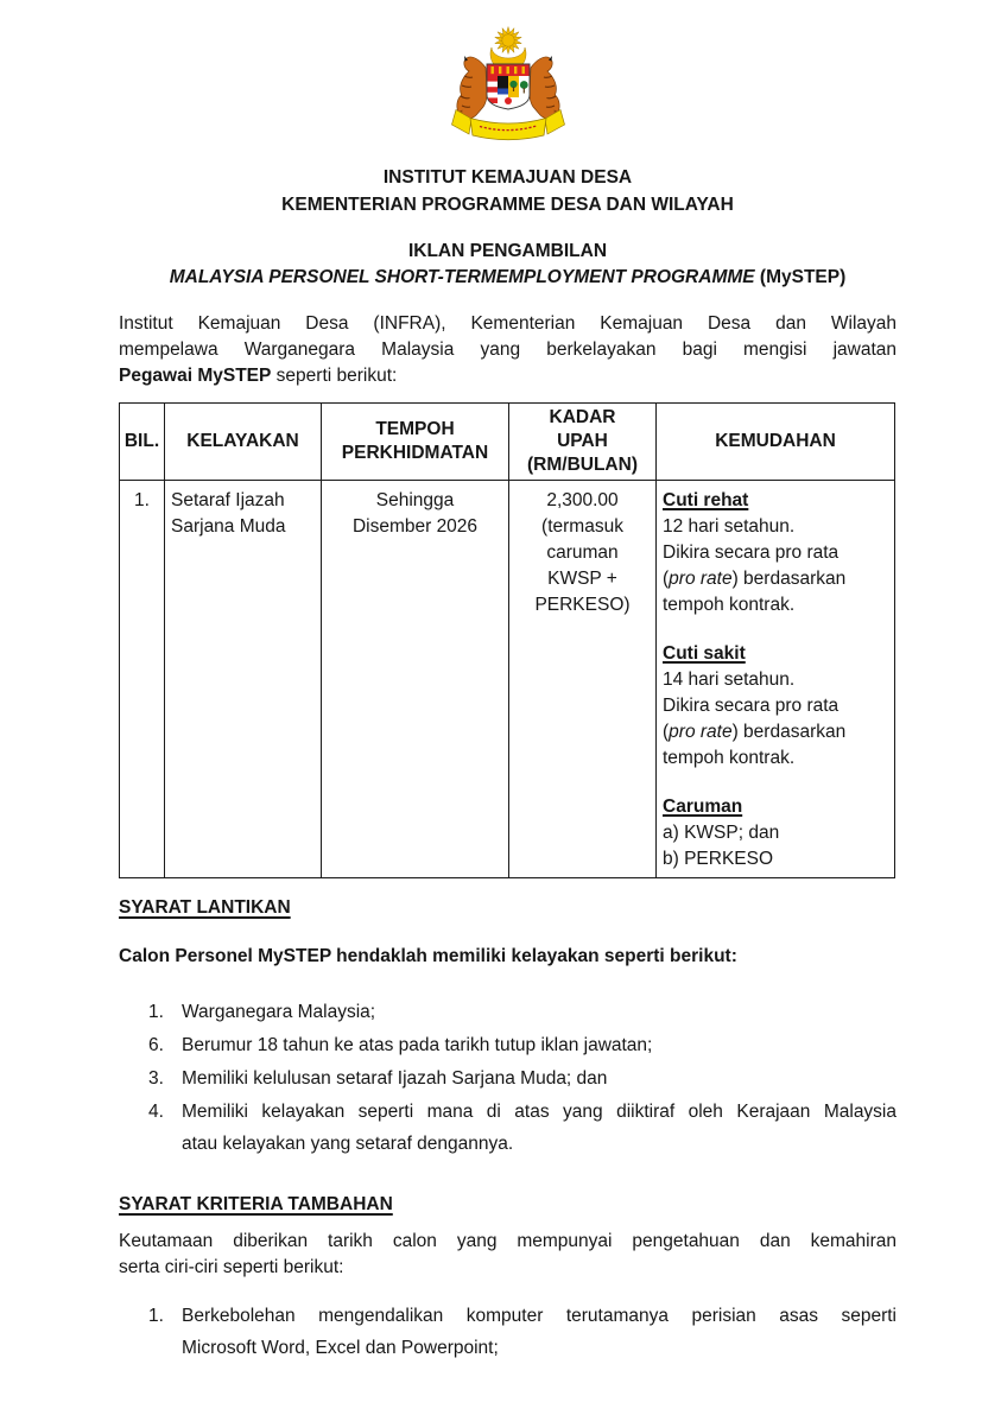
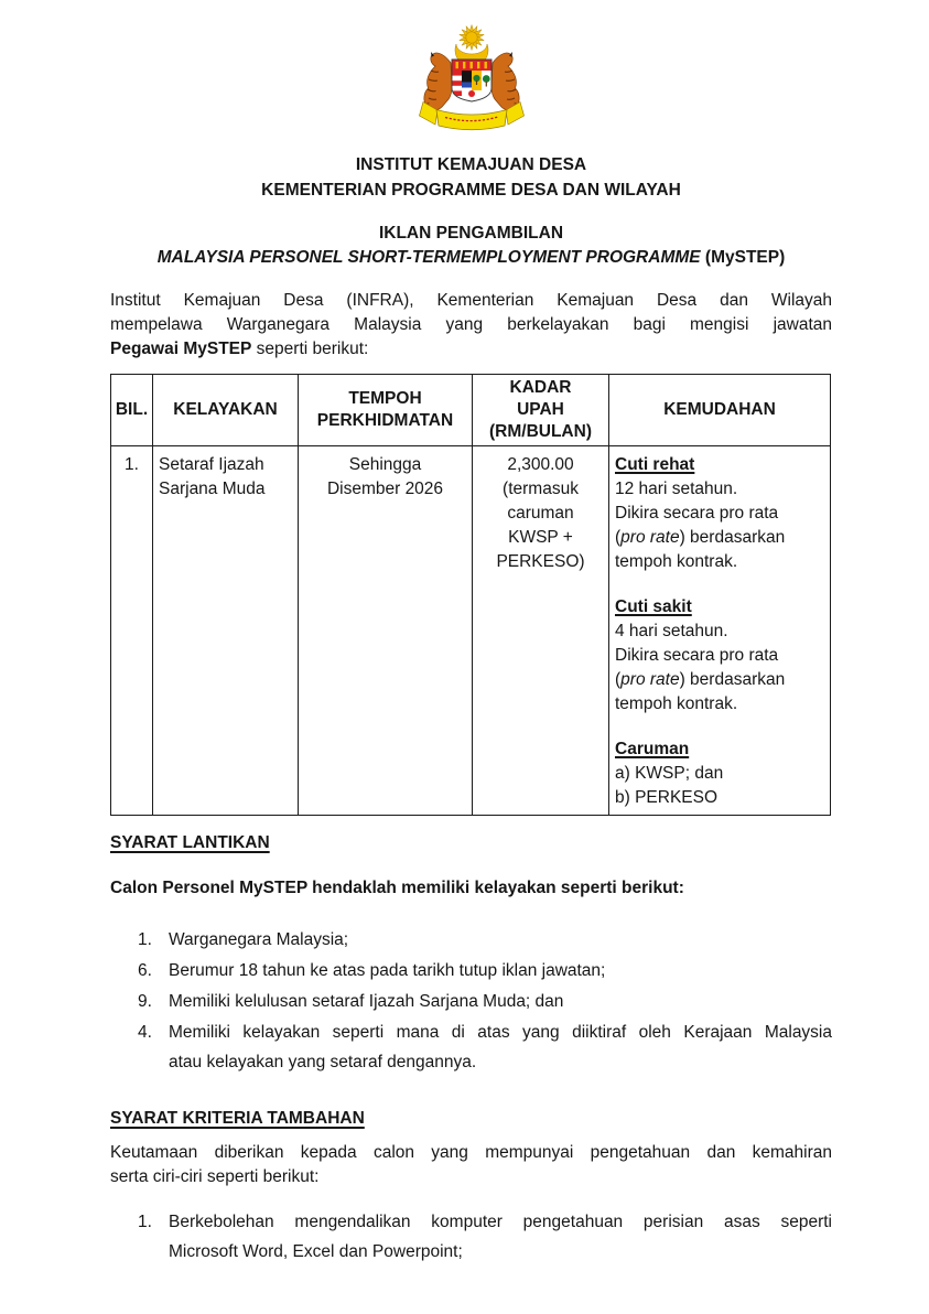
  INSTITUT KEMAJUAN DESA
  KEMENTERIAN PROGRAMME DESA DAN WILAYAH
  IKLAN PENGAMBILAN
  MALAYSIA PERSONEL SHORT-TERMEMPLOYMENT PROGRAMME (MySTEP)
  Institut Kemajuan Desa (INFRA), Kementerian Kemajuan Desa dan Wilayah
  mempelawa Warganegara Malaysia yang berkelayakan bagi mengisi jawatan
  Pegawai MySTEP seperti berikut:
  BIL.	KELAYAKAN	TEMPOH PERKHIDMATAN	KADAR UPAH (RM/BULAN)	KEMUDAHAN
- 1.	Setaraf Ijazah Sarjana Muda	Sehingga Disember 2026	2,300.00 (termasuk caruman KWSP + PERKESO)	Cuti rehat 12 hari setahun. Dikira secara pro rata (pro rate) berdasarkan tempoh kontrak. Cuti sakit 14 hari setahun. Dikira secara pro rata (pro rate) berdasarkan tempoh kontrak. Caruman a) KWSP; dan b) PERKESO
+ 1.	Setaraf Ijazah Sarjana Muda	Sehingga Disember 2026	2,300.00 (termasuk caruman KWSP + PERKESO)	Cuti rehat 12 hari setahun. Dikira secara pro rata (pro rate) berdasarkan tempoh kontrak. Cuti sakit 4 hari setahun. Dikira secara pro rata (pro rate) berdasarkan tempoh kontrak. Caruman a) KWSP; dan b) PERKESO
  SYARAT LANTIKAN
  Calon Personel MySTEP hendaklah memiliki kelayakan seperti berikut:
  1.
  Warganegara Malaysia;
  6.
  Berumur 18 tahun ke atas pada tarikh tutup iklan jawatan;
- 3.
+ 9.
  Memiliki kelulusan setaraf Ijazah Sarjana Muda; dan
  4.
  Memiliki kelayakan seperti mana di atas yang diiktiraf oleh Kerajaan Malaysia
  atau kelayakan yang setaraf dengannya.
  SYARAT KRITERIA TAMBAHAN
- Keutamaan diberikan tarikh calon yang mempunyai pengetahuan dan kemahiran
+ Keutamaan diberikan kepada calon yang mempunyai pengetahuan dan kemahiran
  serta ciri-ciri seperti berikut:
  1.
- Berkebolehan mengendalikan komputer terutamanya perisian asas seperti
+ Berkebolehan mengendalikan komputer pengetahuan perisian asas seperti
  Microsoft Word, Excel dan Powerpoint;
